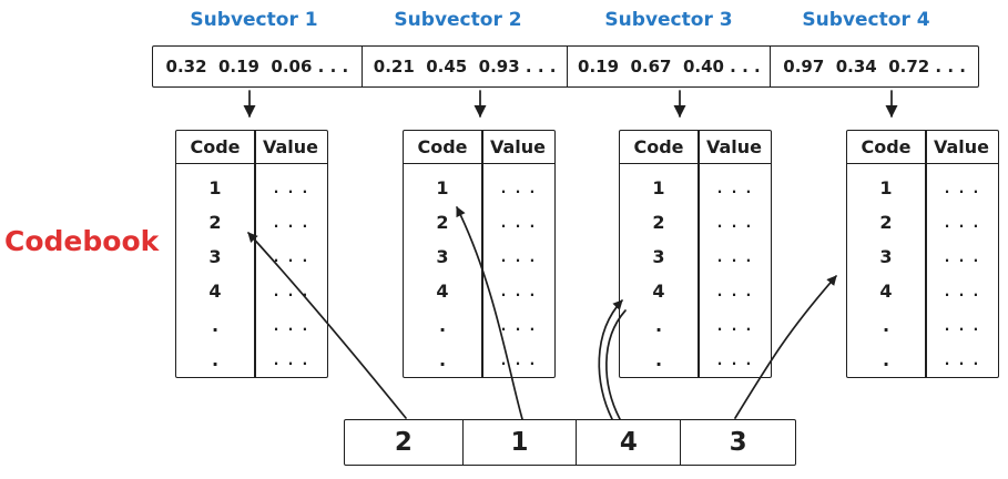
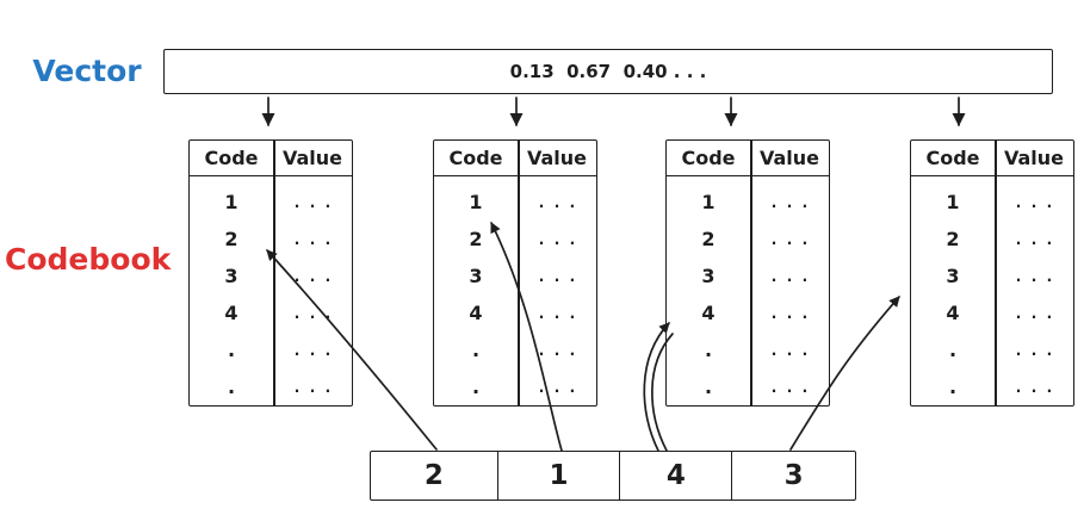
+ Vector
  Codeboo
- Subvector 1
- Subvector 2
- Subvector 3
- Subvector 4
- 0.32 0.19 0.06 . . .
- 0.21 0.45 0.93 . . .
- 0.19 0.67 0.40 . . .
+ 0.13 0.67 0.40 . . .
- 0.97 0.34 0.72 . . .
  Code
  Value
  1
  . . .
  2
  . . .
  3
  . . .
  4
  . . .
  .
  . . .
  .
  . . .
  Code
  Value
  1
  . . .
  2
  . . .
  3
  . . .
  4
  . . .
  .
  . . .
  .
  . . .
  Code
  Value
  1
  . . .
  2
  . . .
  3
  . . .
  4
  . . .
  .
  . . .
  .
  . . .
  Code
  Value
  1
  . . .
  2
  . . .
  3
  . . .
  4
  . . .
  .
  . . .
  .
  . . .
  2
  1
  4
  3
